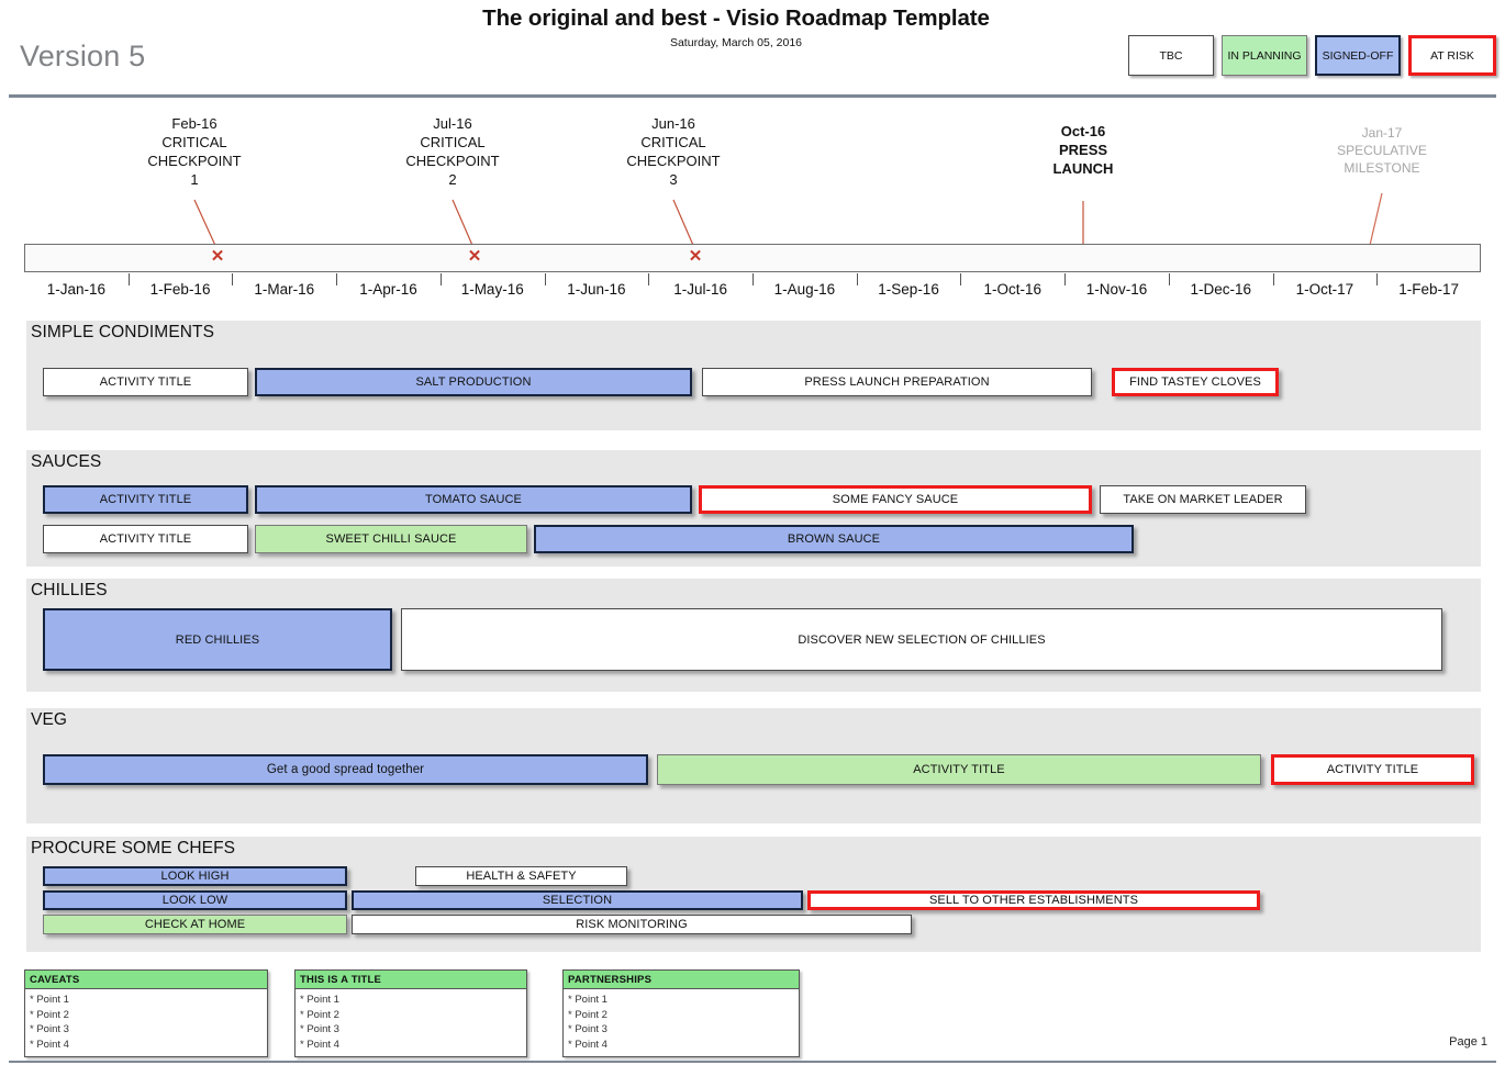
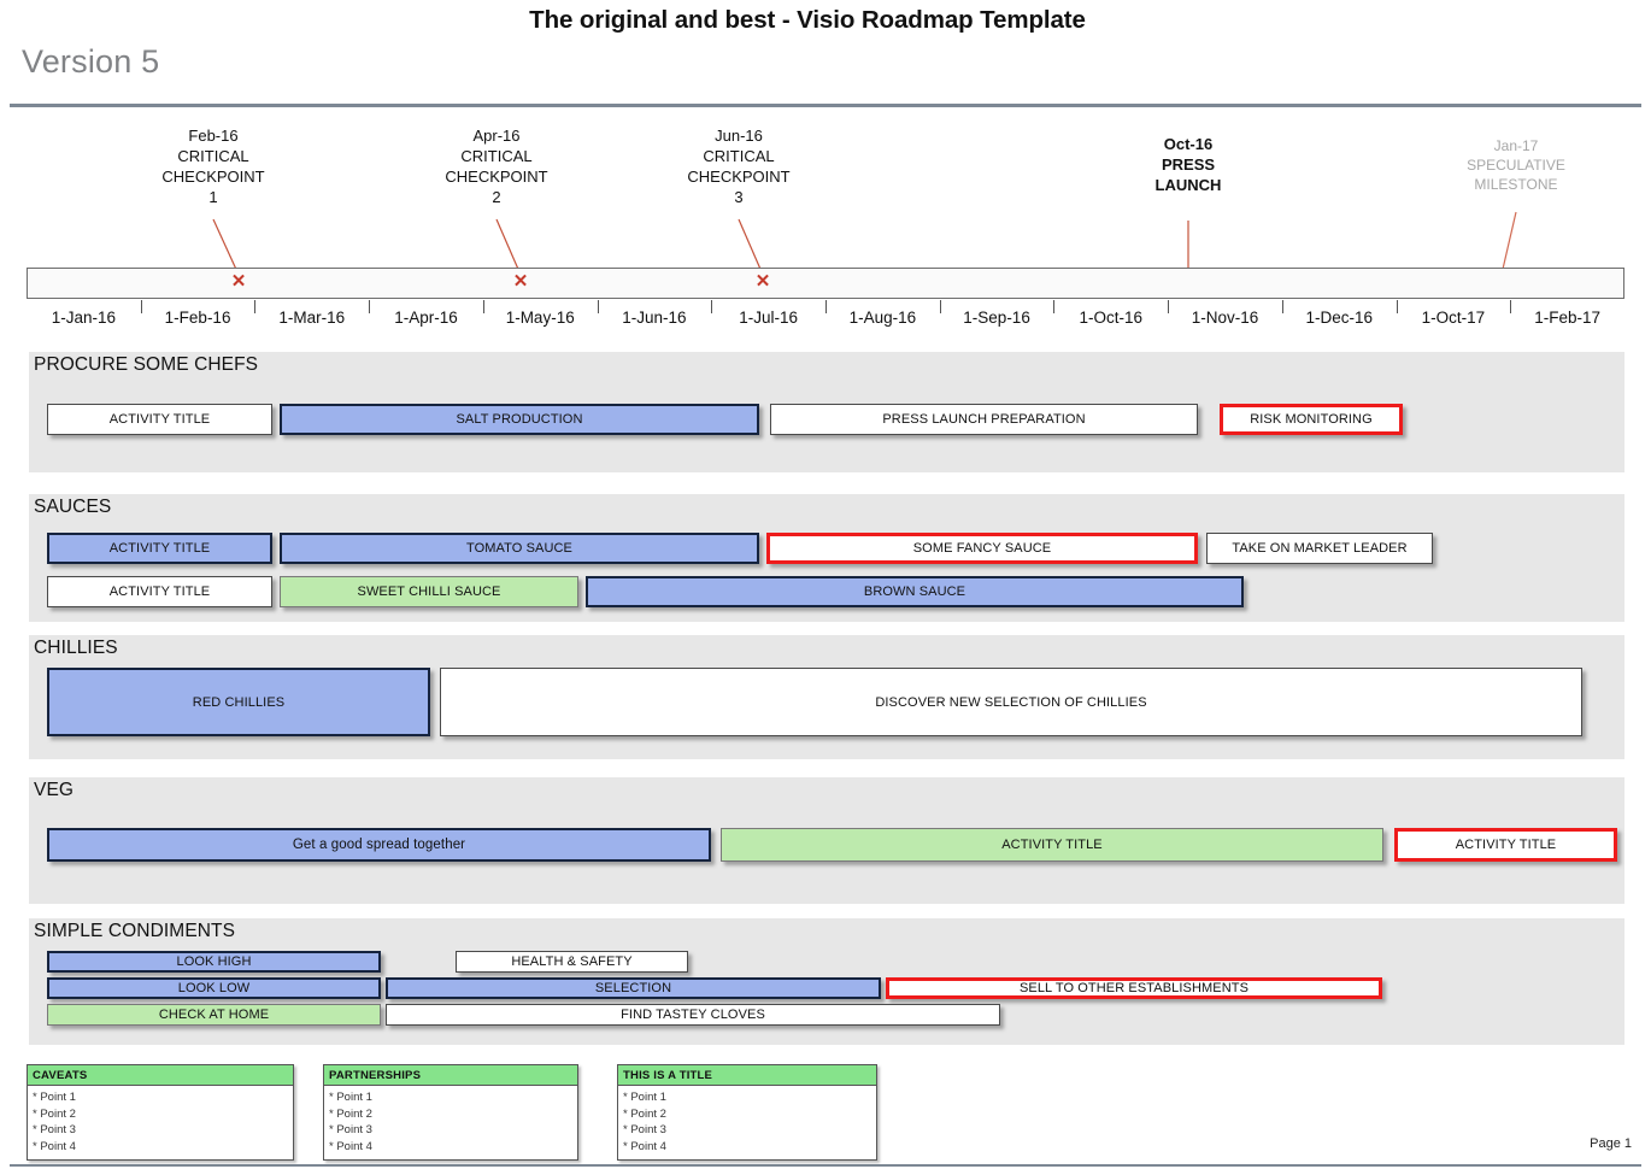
  Version 5
  The original and best - Visio Roadmap Template
- Saturday, March 05, 2016
- TBC
- IN PLANNING
- SIGNED-OFF
- AT RISK
  Feb-16
  CRITICAL
  CHECKPOINT
  1
- Jul-16
+ Apr-16
  CRITICAL
  CHECKPOINT
  2
  Jun-16
  CRITICAL
  CHECKPOINT
  3
  Oct-16
  PRESS
  LAUNCH
  Jan-17
  SPECULATIVE
  MILESTONE
  ✕
  ✕
  ✕
  1-Jan-16
  1-Feb-16
  1-Mar-16
  1-Apr-16
  1-May-16
  1-Jun-16
  1-Jul-16
  1-Aug-16
  1-Sep-16
  1-Oct-16
  1-Nov-16
  1-Dec-16
  1-Oct-17
  1-Feb-17
- SIMPLE CONDIMENTS
+ PROCURE SOME CHEFS
  ACTIVITY TITLE
  SALT PRODUCTION
  PRESS LAUNCH PREPARATION
- FIND TASTEY CLOVES
+ RISK MONITORING
  SAUCES
  ACTIVITY TITLE
  TOMATO SAUCE
  SOME FANCY SAUCE
  TAKE ON MARKET LEADER
  ACTIVITY TITLE
  SWEET CHILLI SAUCE
  BROWN SAUCE
  CHILLIES
  RED CHILLIES
  DISCOVER NEW SELECTION OF CHILLIES
  VEG
  Get a good spread together
  ACTIVITY TITLE
  ACTIVITY TITLE
- PROCURE SOME CHEFS
+ SIMPLE CONDIMENTS
  LOOK HIGH
  HEALTH & SAFETY
  LOOK LOW
  SELECTION
  SELL TO OTHER ESTABLISHMENTS
  CHECK AT HOME
- RISK MONITORING
+ FIND TASTEY CLOVES
  CAVEATS
  * Point 1
  * Point 2
  * Point 3
  * Point 4
- THIS IS A TITLE
+ PARTNERSHIPS
  * Point 1
  * Point 2
  * Point 3
  * Point 4
- PARTNERSHIPS
+ THIS IS A TITLE
  * Point 1
  * Point 2
  * Point 3
  * Point 4
  Page 1
